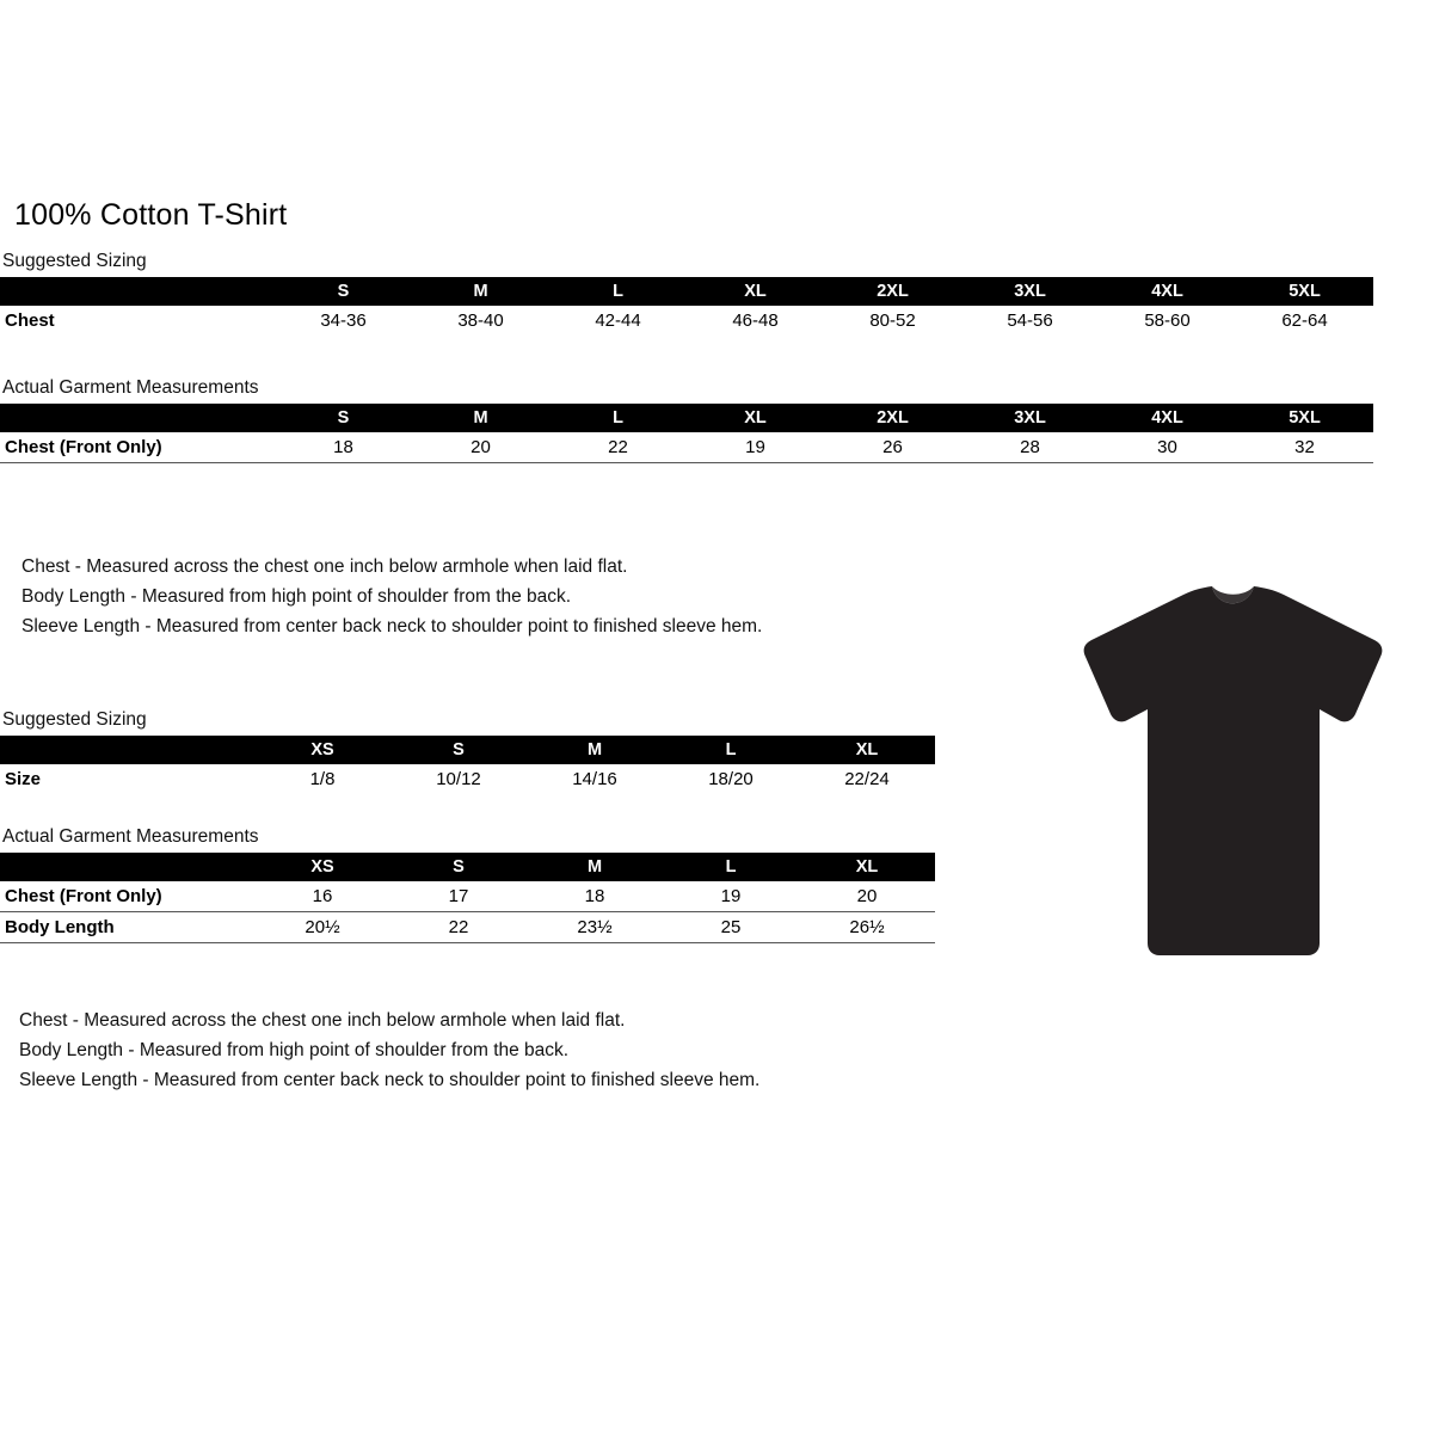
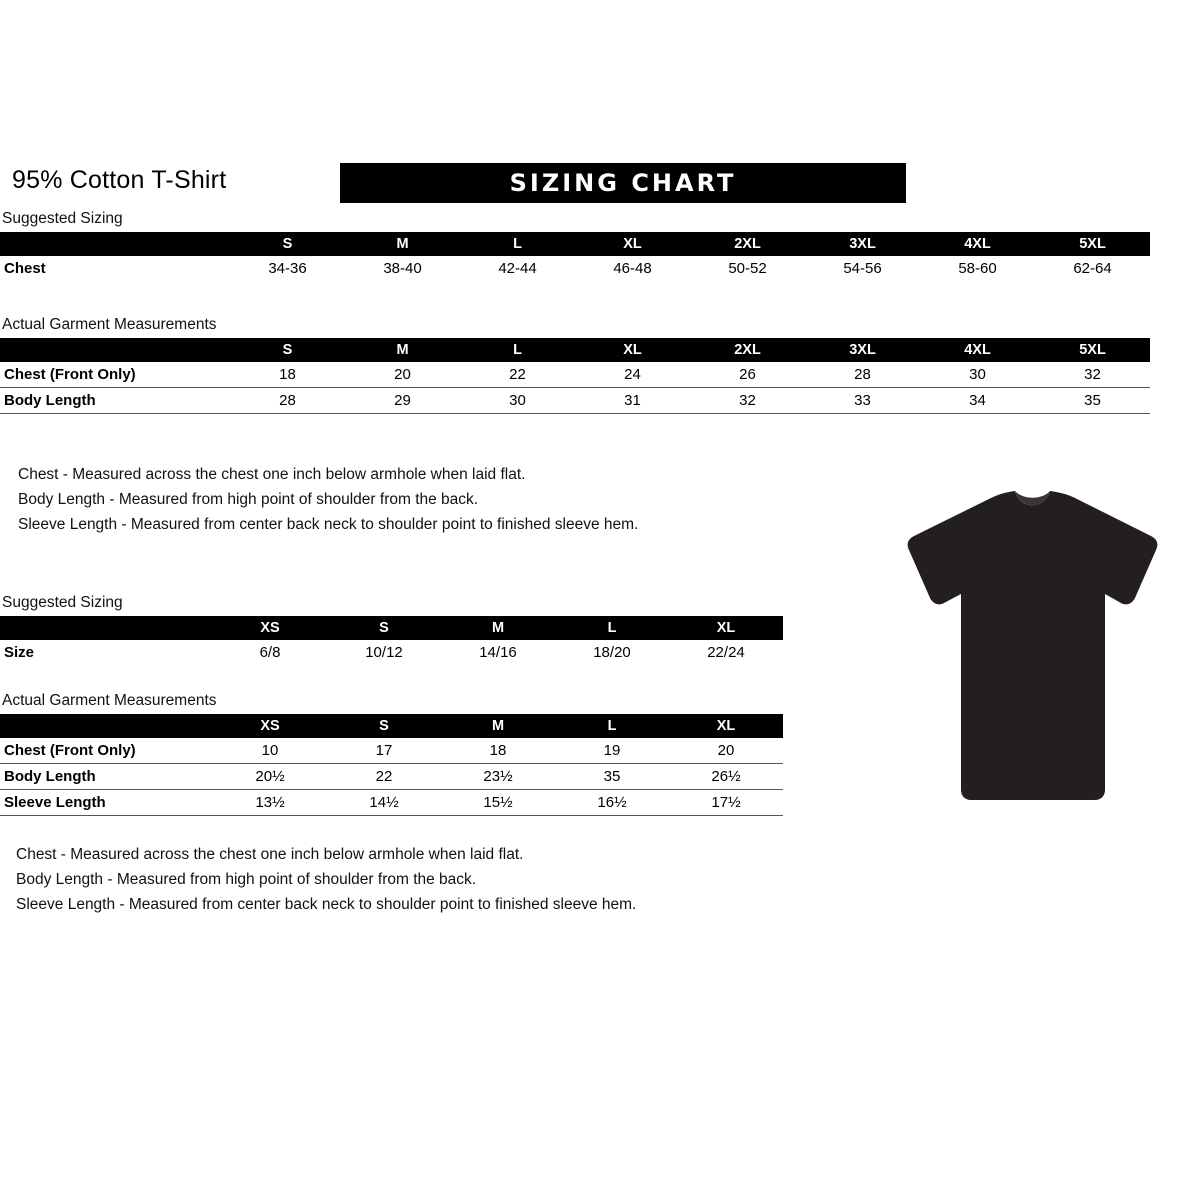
- 100% Cotton T-Shirt
+ 95% Cotton T-Shirt
+ SIZING CHART
  Suggested Sizing
  	S	M	L	XL	2XL	3XL	4XL	5XL
- Chest	34-36	38-40	42-44	46-48	80-52	54-56	58-60	62-64
+ Chest	34-36	38-40	42-44	46-48	50-52	54-56	58-60	62-64
  Actual Garment Measurements
  	S	M	L	XL	2XL	3XL	4XL	5XL
- Chest (Front Only)	18	20	22	19	26	28	30	32
+ Chest (Front Only)	18	20	22	24	26	28	30	32
+ Body Length	28	29	30	31	32	33	34	35
  Chest - Measured across the chest one inch below armhole when laid flat.
  Body Length - Measured from high point of shoulder from the back.
  Sleeve Length - Measured from center back neck to shoulder point to finished sleeve hem.
  Suggested Sizing
  	XS	S	M	L	XL
- Size	1/8	10/12	14/16	18/20	22/24
+ Size	6/8	10/12	14/16	18/20	22/24
  Actual Garment Measurements
  	XS	S	M	L	XL
- Chest (Front Only)	16	17	18	19	20
+ Chest (Front Only)	10	17	18	19	20
- Body Length	20½	22	23½	25	26½
+ Body Length	20½	22	23½	35	26½
+ Sleeve Length	13½	14½	15½	16½	17½
  Chest - Measured across the chest one inch below armhole when laid flat.
  Body Length - Measured from high point of shoulder from the back.
  Sleeve Length - Measured from center back neck to shoulder point to finished sleeve hem.
